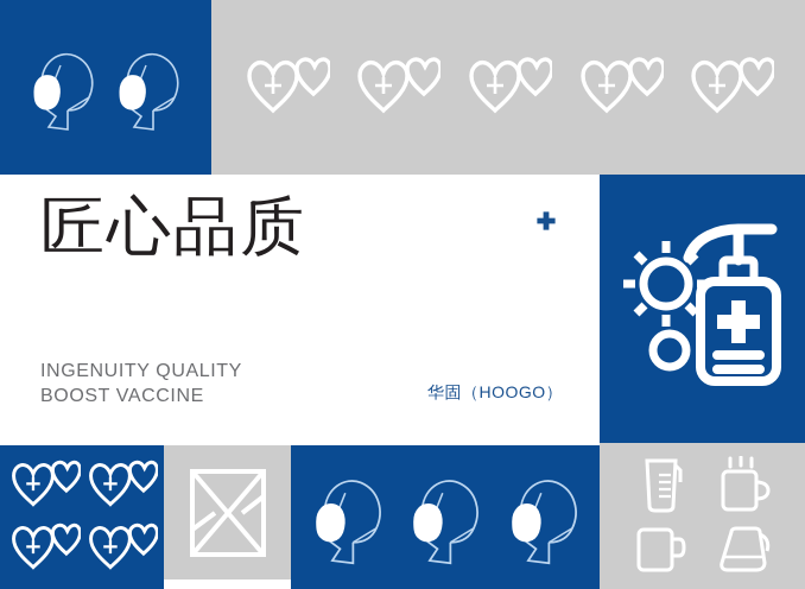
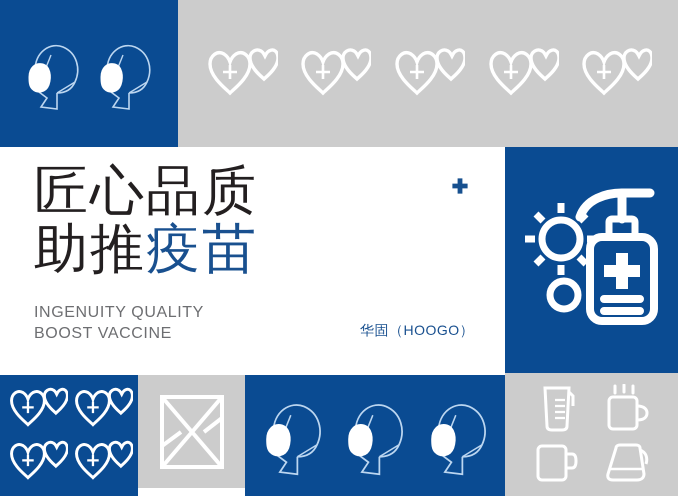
  匠心品质
+ 助推疫苗
  INGENUITY QUALITY
  BOOST VACCINE
  华固（HOOGO）
